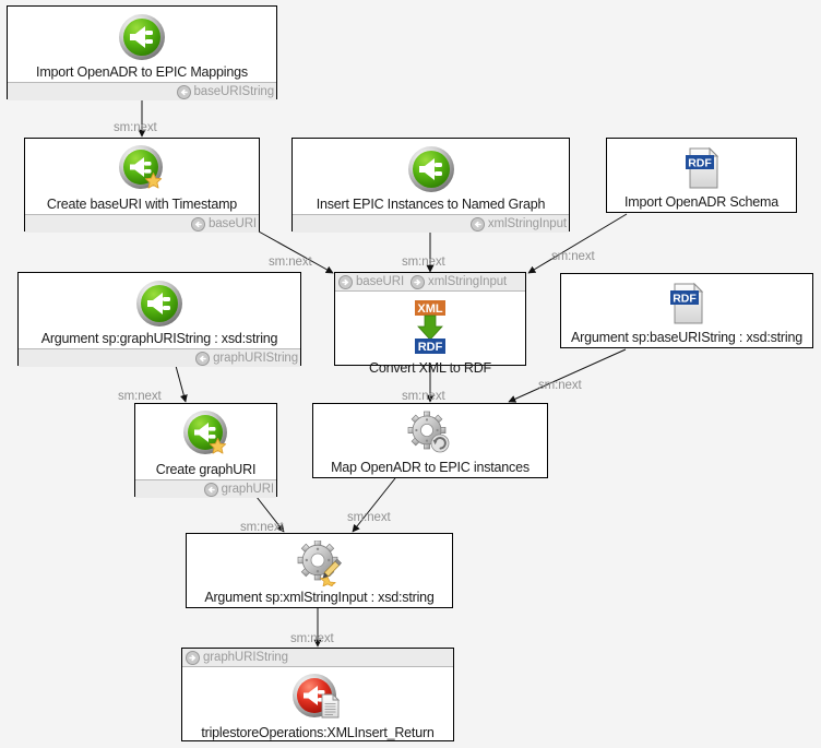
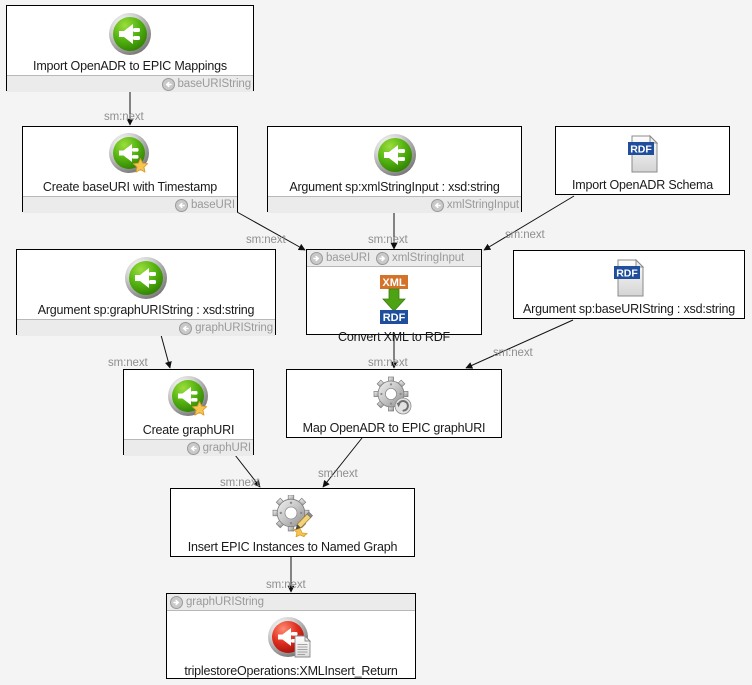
  sm:next
  sm:next
  sm:next
  sm:next
  sm:next
  sm:next
  sm:next
  sm:next
  sm:next
  sm:next
  Import OpenADR to EPIC Mappings
  baseURIString
  Create baseURI with Timestamp
  baseURI
- Insert EPIC Instances to Named Graph
+ Argument sp:xmlStringInput : xsd:string
  xmlStringInput
  RDF
  Import OpenADR Schema
  Argument sp:graphURIString : xsd:string
  graphURIString
  baseURI
  xmlStringInput
  XML
  RDF
  Convert XML to RDF
  RDF
  Argument sp:baseURIString : xsd:string
  Create graphURI
  graphURI
- Map OpenADR to EPIC instances
+ Map OpenADR to EPIC graphURI
- Argument sp:xmlStringInput : xsd:string
+ Insert EPIC Instances to Named Graph
  graphURIString
  triplestoreOperations:XMLInsert_Return
